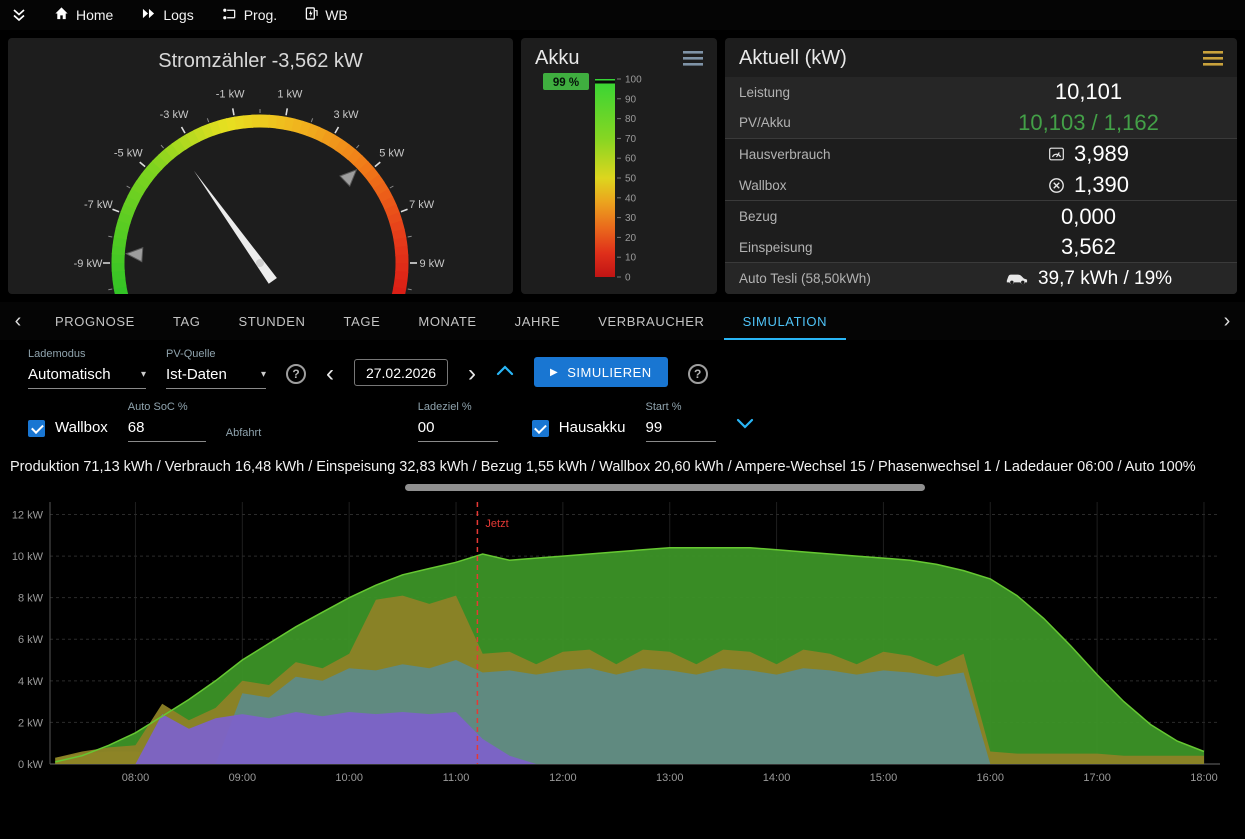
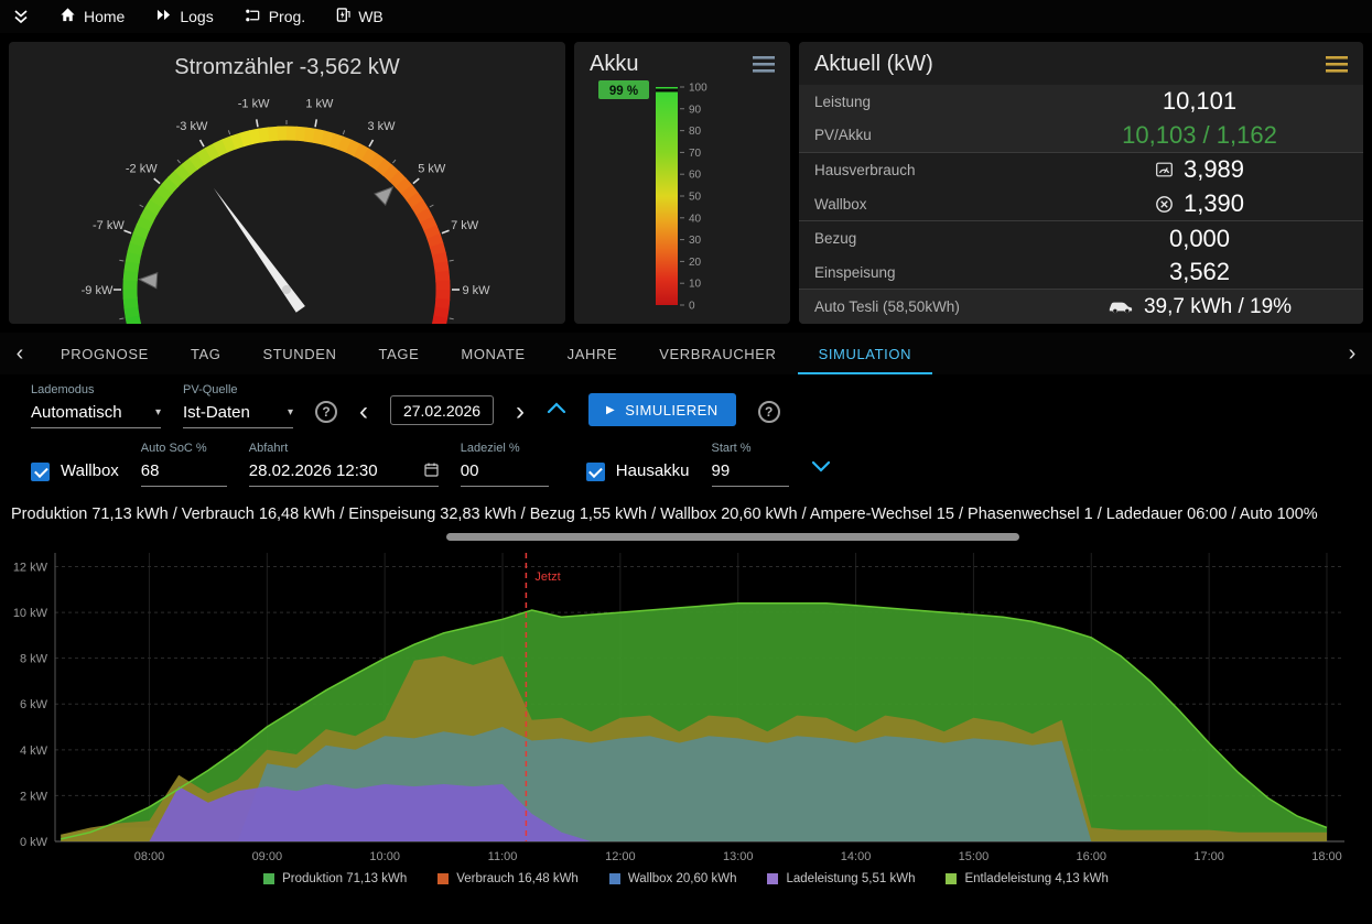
  Home
  Logs
  Prog.
  WB
  Stromzähler -3,562 kW
  -9 kW
  -7 kW
- -5 kW
+ -2 kW
  -3 kW
  -1 kW
  1 kW
  3 kW
  5 kW
  7 kW
  9 kW
  Akku
  100
  90
  80
  70
  60
  50
  40
  30
  20
  10
  0
  99 %
  Aktuell (kW)
  Leistung
  10,101
  PV/Akku
  10,103 / 1,162
  Hausverbrauch
  3,989
  Wallbox
  1,390
  Bezug
  0,000
  Einspeisung
  3,562
  Auto Tesli (58,50kWh)
  39,7 kWh / 19%
  ‹
  PROGNOSE
  TAG
  STUNDEN
  TAGE
  MONATE
  JAHRE
  VERBRAUCHER
  SIMULATION
  ›
  Lademodus
  Automatisch
  ▾
  PV-Quelle
  Ist-Daten
  ▾
  ?
  ‹
  27.02.2026
  ›
  ▶
  SIMULIEREN
  ?
  Wallbox
  Auto SoC %
  68
  Abfahrt
+ 28.02.2026 12:30
  Ladeziel %
  00
  Hausakku
  Start %
  99
  Produktion 71,13 kWh / Verbrauch 16,48 kWh / Einspeisung 32,83 kWh / Bezug 1,55 kWh / Wallbox 20,60 kWh / Ampere-Wechsel 15 / Phasenwechsel 1 / Ladedauer 06:00 / Auto 100%
  08:00
  09:00
  10:00
  11:00
  12:00
  13:00
  14:00
  15:00
  16:00
  17:00
  18:00
  0 kW
  2 kW
  4 kW
  6 kW
  8 kW
  10 kW
  12 kW
  Jetzt
+ Produktion 71,13 kWh
+ Verbrauch 16,48 kWh
+ Wallbox 20,60 kWh
+ Ladeleistung 5,51 kWh
+ Entladeleistung 4,13 kWh
